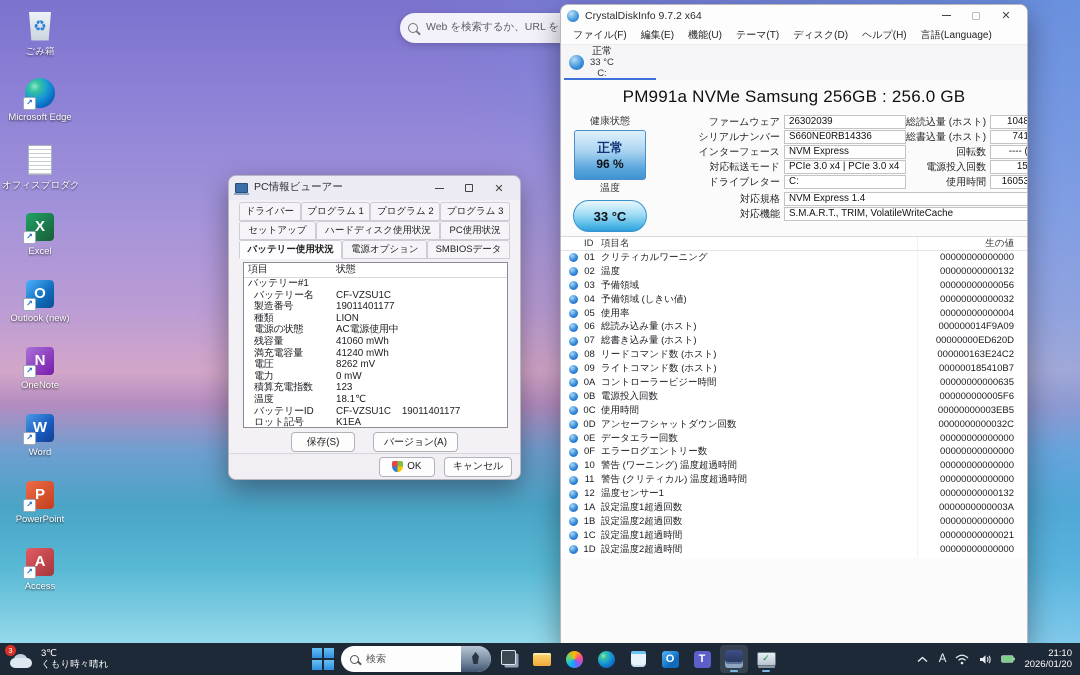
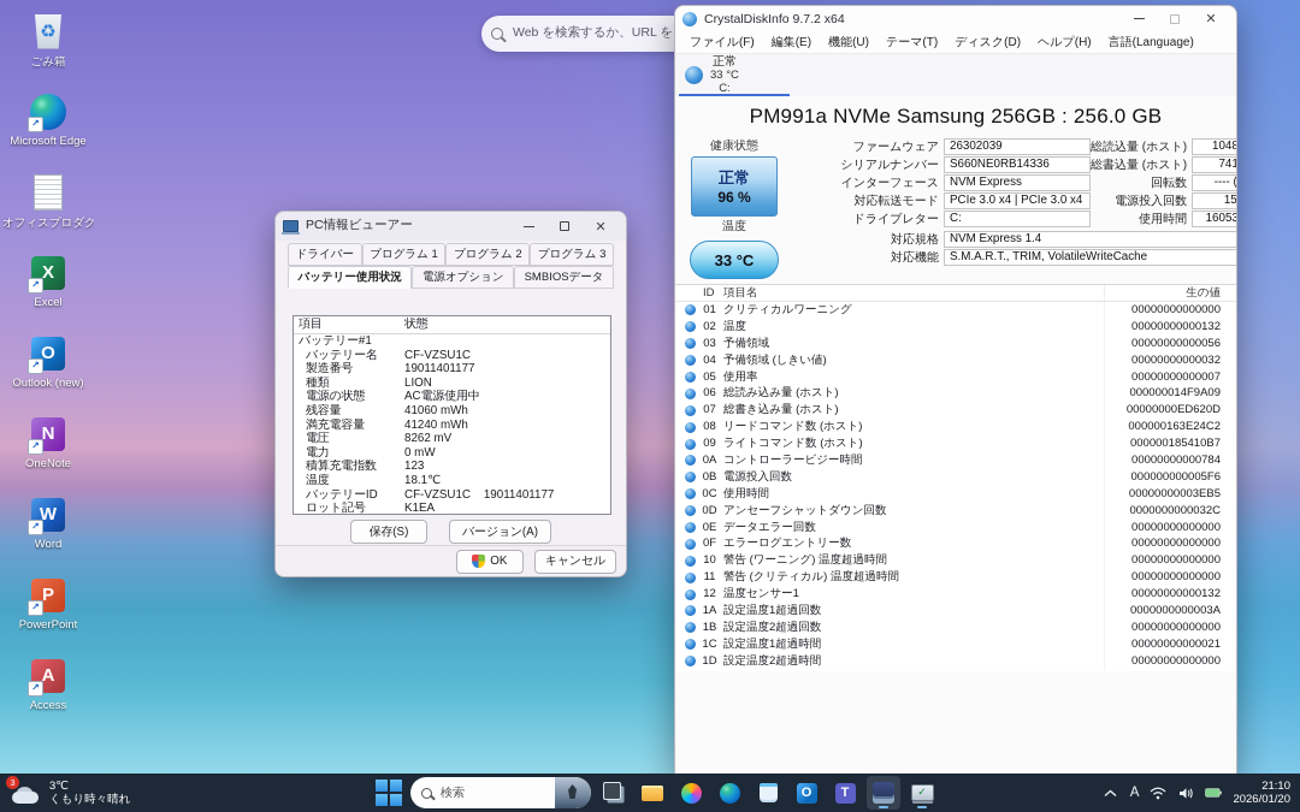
  ごみ箱
  Microsoft Edge
  オフィスプロダク
  Excel
  Outlook (new)
  OneNote
  Word
  PowerPoint
  Access
  Web を検索するか、URL を
  PC情報ビューアー
  ✕
  ドライバー
  プログラム 1
  プログラム 2
  プログラム 3
- セットアップ
- ハードディスク使用状況
- PC使用状況
  バッテリー使用状況
  電源オプション
  SMBIOSデータ
  項目
  状態
  バッテリー#1
  バッテリー名
  CF-VZSU1C
  製造番号
  19011401177
  種類
  LION
  電源の状態
  AC電源使用中
  残容量
  41060 mWh
  満充電容量
  41240 mWh
  電圧
  8262 mV
  電力
  0 mW
  積算充電指数
  123
  温度
  18.1℃
  バッテリーID
  CF-VZSU1C 19011401177
  ロット記号
  K1EA
  保存(S)
  バージョン(A)
  OK
  キャンセル
  CrystalDiskInfo 9.7.2 x64
  ✕
  ファイル(F)
  編集(E)
  機能(U)
  テーマ(T)
  ディスク(D)
  ヘルプ(H)
  言語(Language)
  正常
  33 °C
  C:
  PM991a NVMe Samsung 256GB : 256.0 GB
  健康状態
  正常
  96 %
  温度
  33 °C
  ファームウェア
  26302039
  総読込量 (ホスト)
  シリアルナンバー
  S660NE0RB14336
  総書込量 (ホスト)
  インターフェース
  NVM Express
  回転数
  対応転送モード
  PCIe 3.0 x4 | PCIe 3.0 x4
  電源投入回数
  ドライブレター
  C:
  使用時間
  16053
  対応規格
  NVM Express 1.4
  対応機能
  S.M.A.R.T., TRIM, VolatileWriteCache
  ID
  項目名
  生の値
  01
  クリティカルワーニング
  00000000000000
  02
  温度
  00000000000132
  03
  予備領域
  00000000000056
  04
  予備領域 (しきい値)
  00000000000032
  05
  使用率
- 00000000000004
+ 00000000000007
  06
  総読み込み量 (ホスト)
  000000014F9A09
  07
  総書き込み量 (ホスト)
  00000000ED620D
  08
  リードコマンド数 (ホスト)
  000000163E24C2
  09
  ライトコマンド数 (ホスト)
  000000185410B7
  0A
  コントローラービジー時間
- 00000000000635
+ 00000000000784
  0B
  電源投入回数
  000000000005F6
  0C
  使用時間
  00000000003EB5
  0D
  アンセーフシャットダウン回数
  0000000000032C
  0E
  データエラー回数
  00000000000000
  0F
  エラーログエントリー数
  00000000000000
  10
  警告 (ワーニング) 温度超過時間
  00000000000000
  11
  警告 (クリティカル) 温度超過時間
  00000000000000
  12
  温度センサー1
  00000000000132
  1A
  設定温度1超過回数
  0000000000003A
  1B
  設定温度2超過回数
  00000000000000
  1C
  設定温度1超過時間
  00000000000021
  1D
  設定温度2超過時間
  00000000000000
  3
  3℃
  くもり時々晴れ
  検索
  A
  21:10
  2026/01/20
